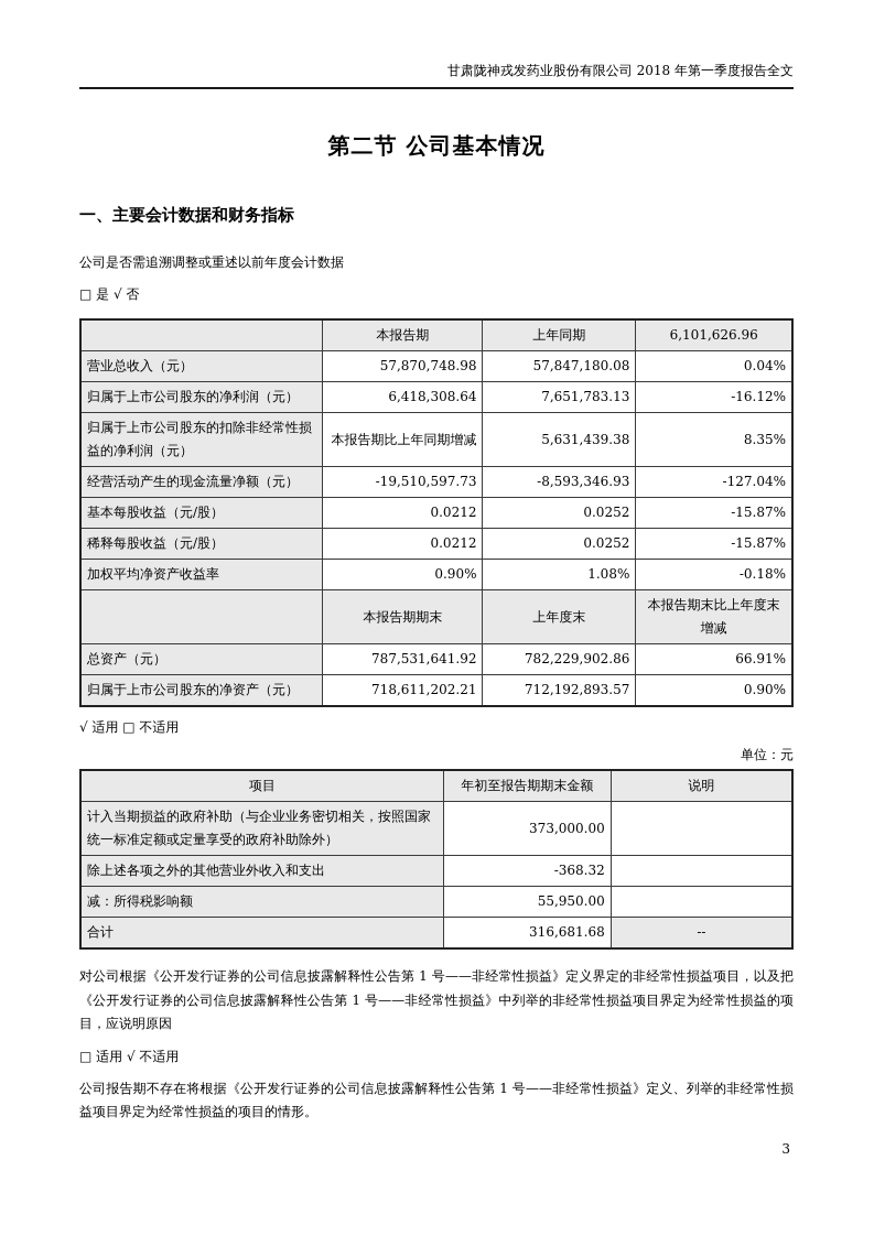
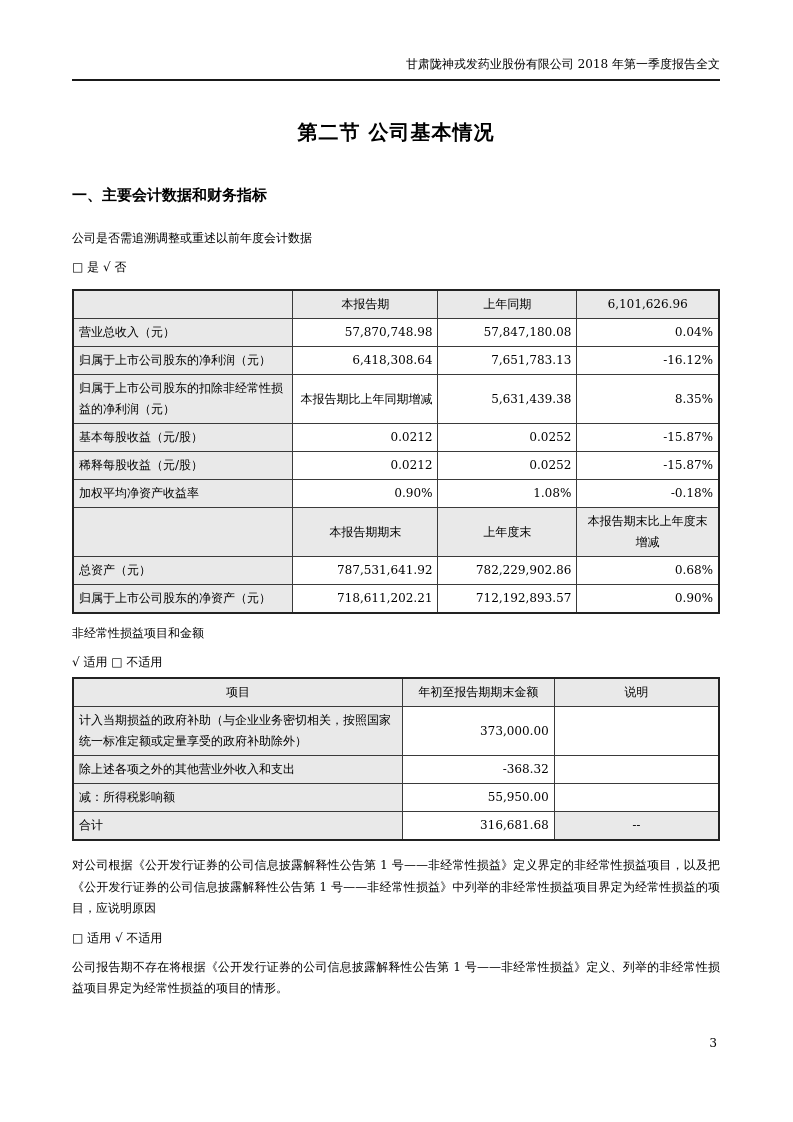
  甘肃陇神戎发药业股份有限公司 2018 年第一季度报告全文
  第二节 公司基本情况
  一、主要会计数据和财务指标
  公司是否需追溯调整或重述以前年度会计数据
  □ 是 √ 否
  	本报告期	上年同期	6,101,626.96
  营业总收入（元）	57,870,748.98	57,847,180.08	0.04%
  归属于上市公司股东的净利润（元）	6,418,308.64	7,651,783.13	-16.12%
  归属于上市公司股东的扣除非经常性损益的净利润（元）	本报告期比上年同期增减	5,631,439.38	8.35%
- 经营活动产生的现金流量净额（元）	-19,510,597.73	-8,593,346.93	-127.04%
  基本每股收益（元/股）	0.0212	0.0252	-15.87%
  稀释每股收益（元/股）	0.0212	0.0252	-15.87%
  加权平均净资产收益率	0.90%	1.08%	-0.18%
  	本报告期期末	上年度末	本报告期末比上年度末增减
- 总资产（元）	787,531,641.92	782,229,902.86	66.91%
+ 总资产（元）	787,531,641.92	782,229,902.86	0.68%
  归属于上市公司股东的净资产（元）	718,611,202.21	712,192,893.57	0.90%
+ 非经常性损益项目和金额
  √ 适用 □ 不适用
- 单位：元
  项目	年初至报告期期末金额	说明
  计入当期损益的政府补助（与企业业务密切相关，按照国家统一标准定额或定量享受的政府补助除外）	373,000.00
  除上述各项之外的其他营业外收入和支出	-368.32
  减：所得税影响额	55,950.00
  合计	316,681.68	--
  对公司根据《公开发行证券的公司信息披露解释性公告第 1 号——非经常性损益》定义界定的非经常性损益项目，以及把《公开发行证券的公司信息披露解释性公告第 1 号——非经常性损益》中列举的非经常性损益项目界定为经常性损益的项目，应说明原因
  □ 适用 √ 不适用
  公司报告期不存在将根据《公开发行证券的公司信息披露解释性公告第 1 号——非经常性损益》定义、列举的非经常性损益项目界定为经常性损益的项目的情形。
  3
